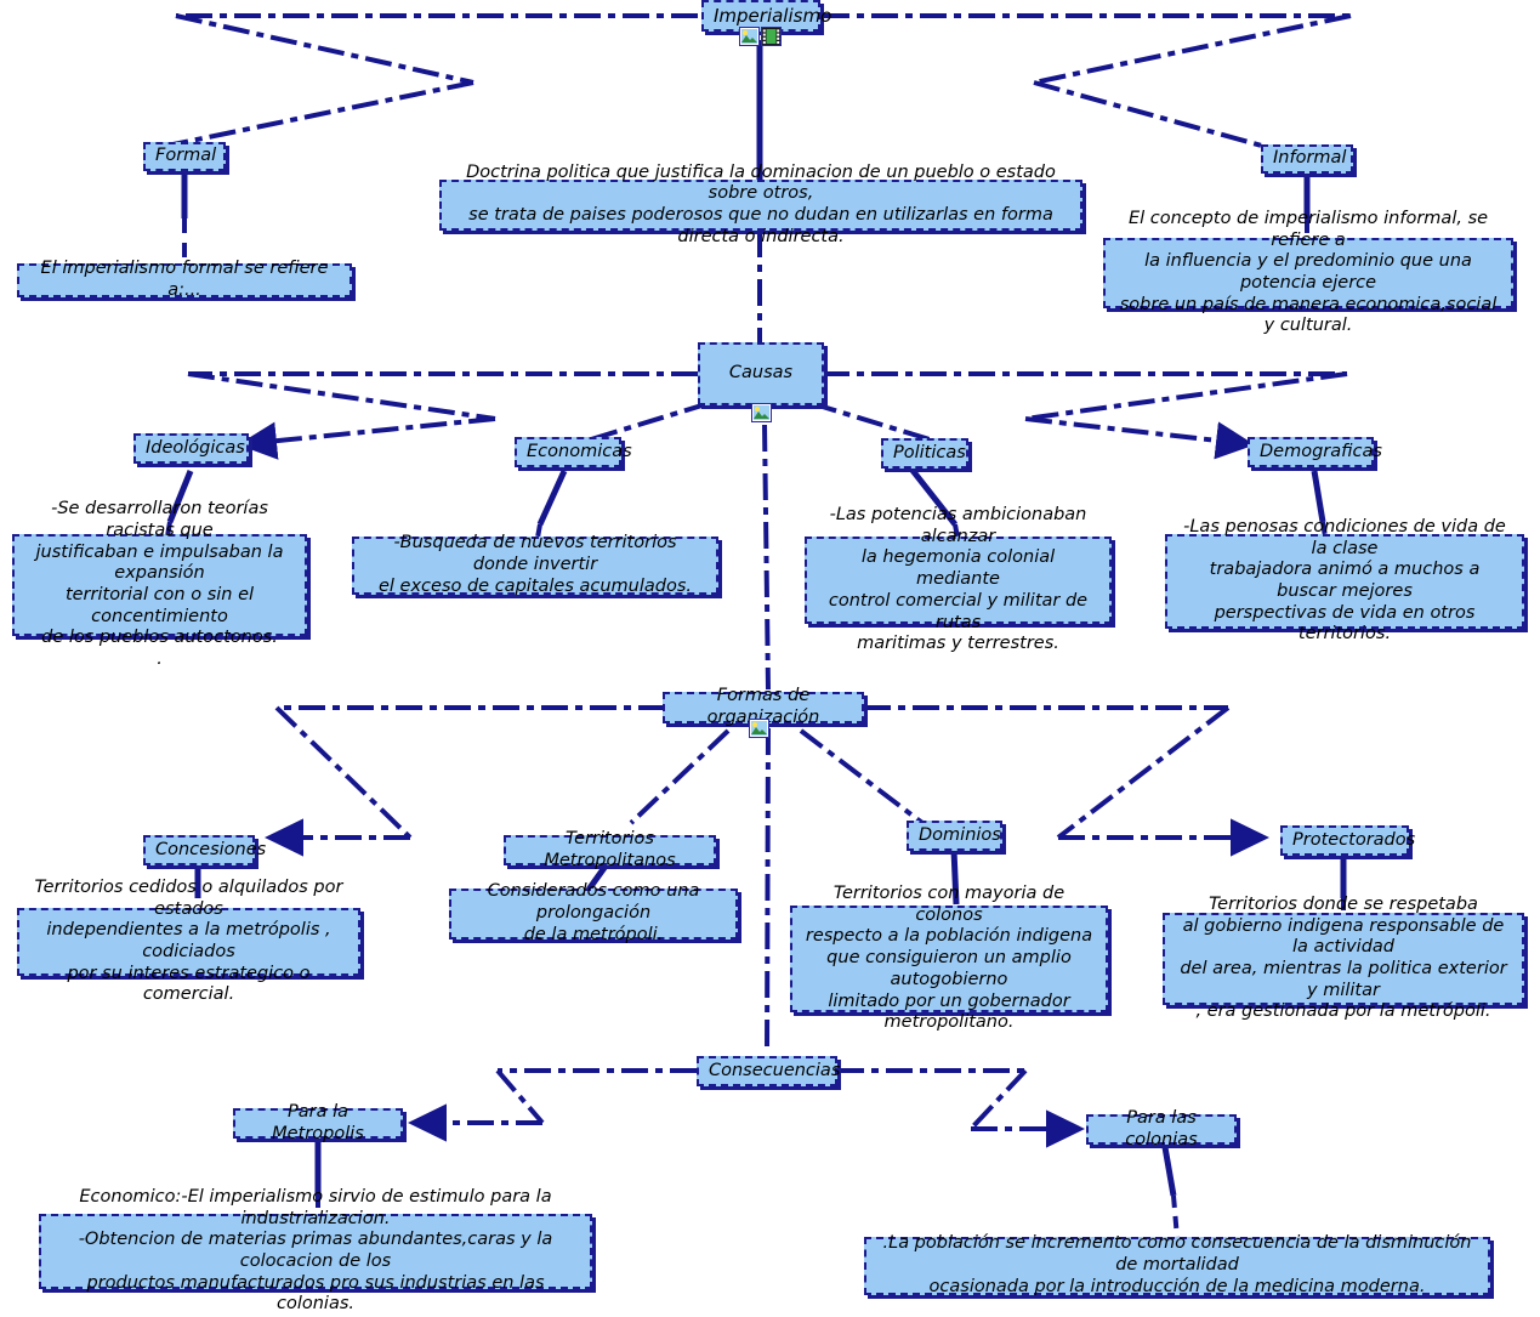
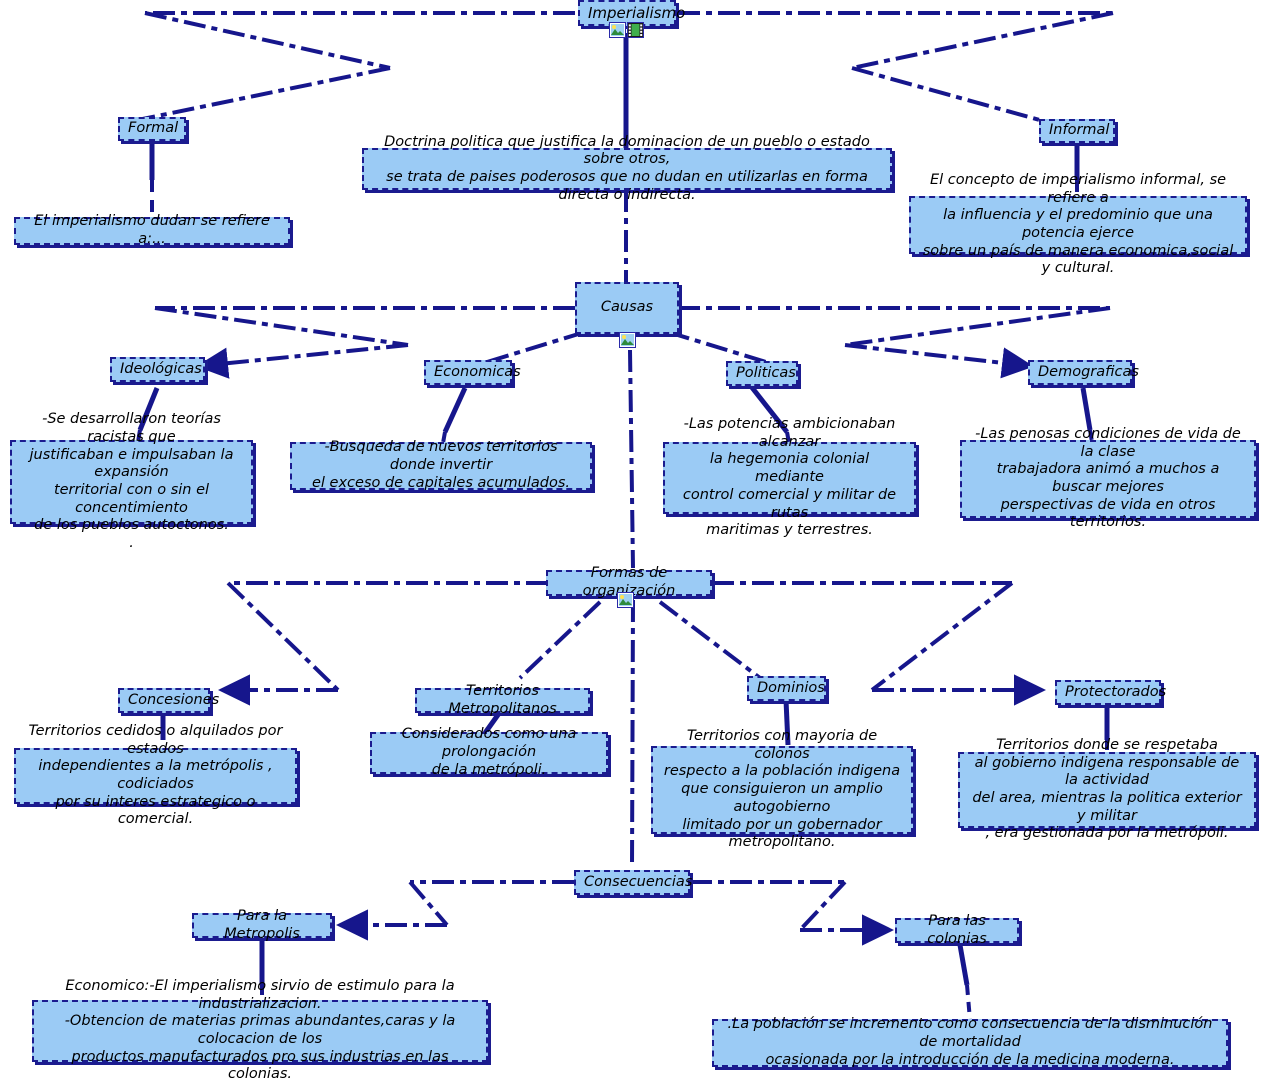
  Imperialismo
  Doctrina politica que justifica la dominacion de un pueblo o estado sobre otros,
  se trata de paises poderosos que no dudan en utilizarlas en forma directa o indirecta.
  Formal
- El imperialismo formal se refiere a:...
+ El imperialismo dudan se refiere a:...
  Informal
  El concepto de imperialismo informal, se refiere a
  la influencia y el predominio que una potencia ejerce
  sobre un país de manera economica,social y cultural.
  Causas
  Ideológicas
  -Se desarrollaron teorías racistas que
  justificaban e impulsaban la expansión
  territorial con o sin el concentimiento
  de los pueblos autoctonos.
  .
  Economicas
  -Busqueda de nuevos territorios donde invertir
  el exceso de capitales acumulados.
  Politicas
  -Las potencias ambicionaban alcanzar
  la hegemonia colonial mediante
  control comercial y militar de rutas
  maritimas y terrestres.
  Demograficas
  -Las penosas condiciones de vida de la clase
  trabajadora animó a muchos a buscar mejores
  perspectivas de vida en otros territorios.
  Formas de organización
  Concesiones
  Territorios cedidos o alquilados por estados
  independientes a la metrópolis , codiciados
  por su interes estrategico o comercial.
  Territorios Metropolitanos
  Considerados como una prolongación
  de la metrópoli.
  Dominios
  Territorios con mayoria de colonos
  respecto a la población indigena
  que consiguieron un amplio autogobierno
  limitado por un gobernador
  metropolitano.
  Protectorados
  Territorios donde se respetaba
  al gobierno indigena responsable de la actividad
  del area, mientras la politica exterior y militar
  , era gestionada por la metrópoli.
  Consecuencias
  Para la Metropolis
  Economico:-El imperialismo sirvio de estimulo para la industrializacion.
  -Obtencion de materias primas abundantes,caras y la colocacion de los
  productos manufacturados pro sus industrias en las colonias.
  Para las colonias
  .La población se incremento como consecuencia de la disminución de mortalidad
  ocasionada por la introducción de la medicina moderna.
